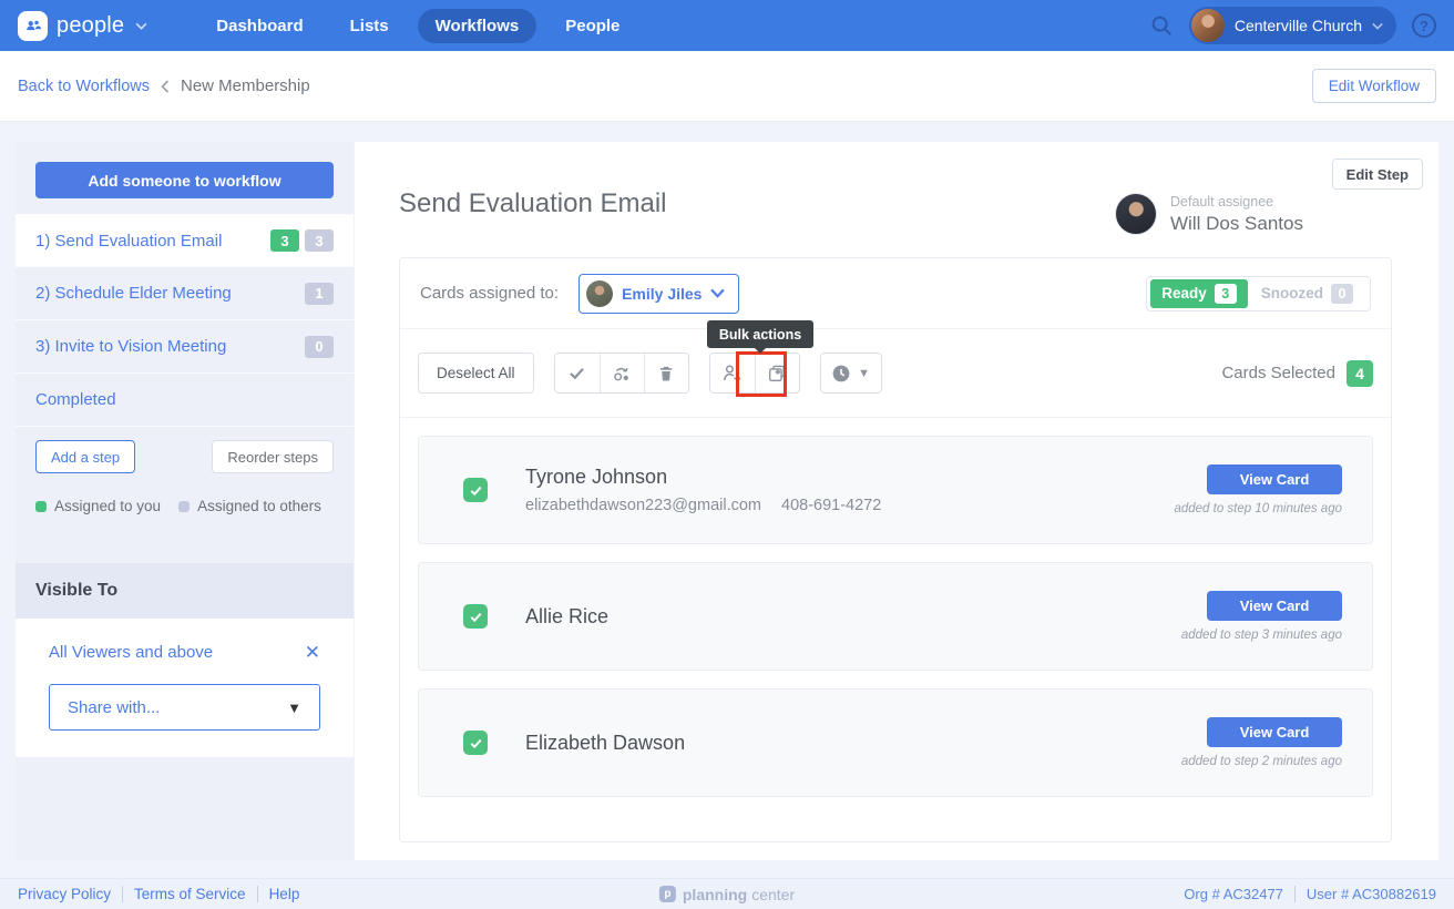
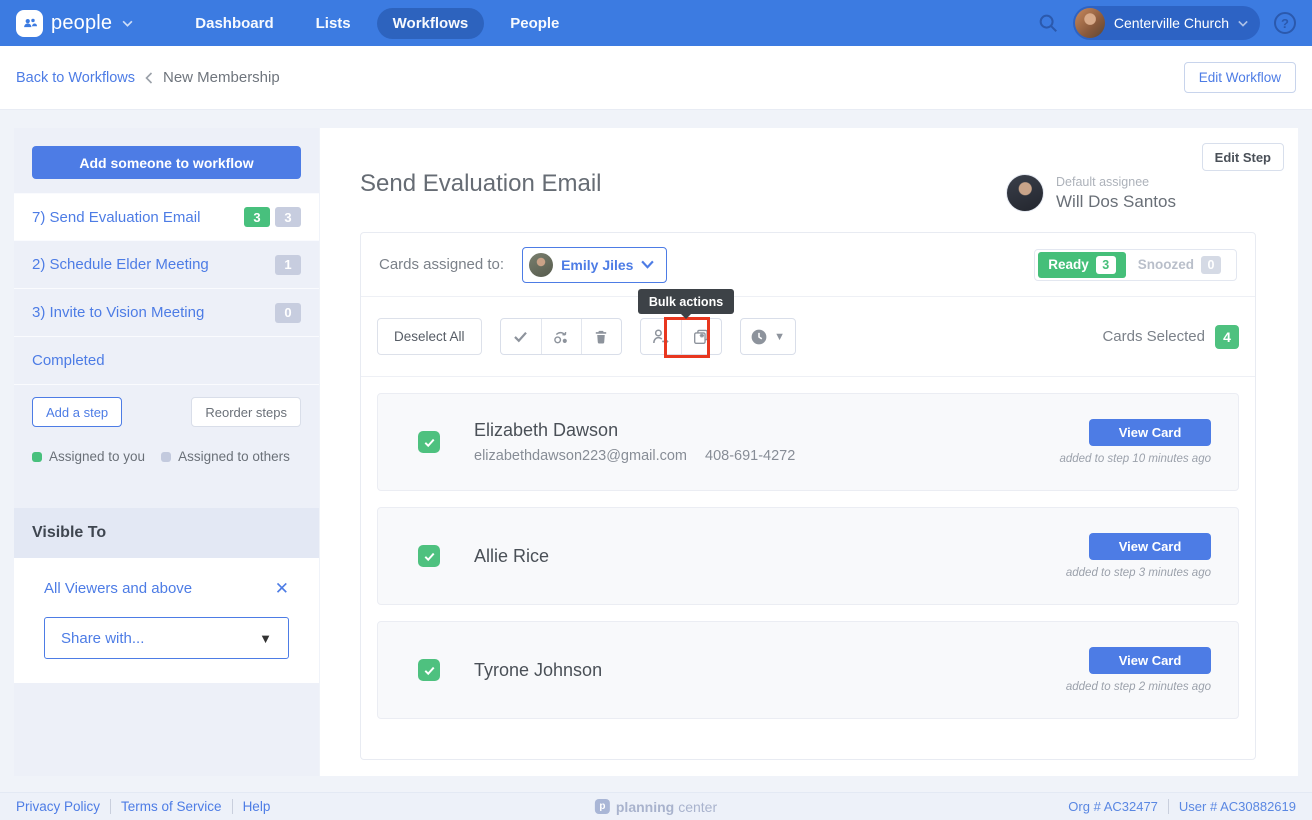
  people
  Dashboard
  Lists
  Workflows
  People
  Centerville Church
  ?
  Back to Workflows
  New Membership
  Edit Workflow
  Add someone to workflow
- 1) Send Evaluation Email
+ 7) Send Evaluation Email
  3
  3
  2) Schedule Elder Meeting
  1
  3) Invite to Vision Meeting
  0
  Completed
  Add a step
  Reorder steps
  Assigned to you
  Assigned to others
  Visible To
  All Viewers and above
  ✕
  Share with...
  ▼
  Send Evaluation Email
  Edit Step
  Default assignee
  Will Dos Santos
  Cards assigned to:
  Emily Jiles
  Ready
  3
  Snoozed
  0
  Bulk actions
  Deselect All
  ▼
  Cards Selected
  4
- Tyrone Johnson
+ Elizabeth Dawson
  elizabethdawson223@gmail.com
  408-691-4272
  View Card
  added to step 10 minutes ago
  Allie Rice
  View Card
  added to step 3 minutes ago
- Elizabeth Dawson
+ Tyrone Johnson
  View Card
  added to step 2 minutes ago
  Privacy Policy
  Terms of Service
  Help
  p
  planning
  center
  Org # AC32477
  User # AC30882619
